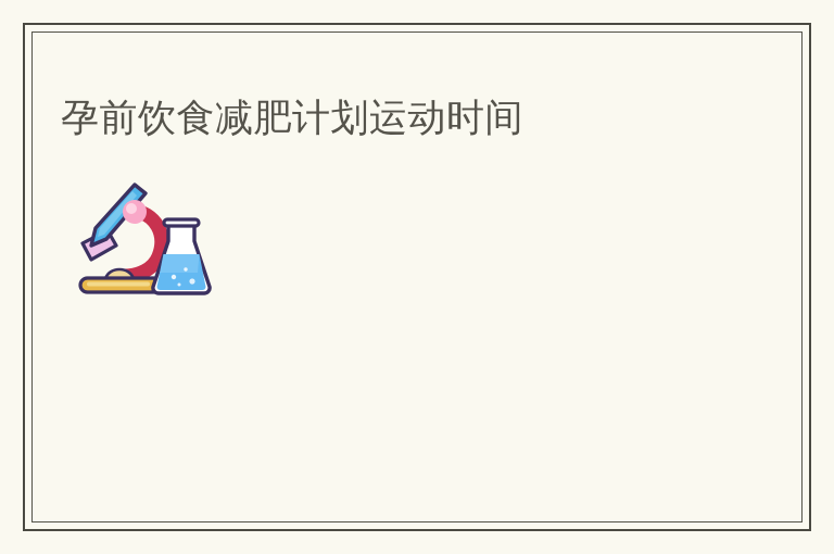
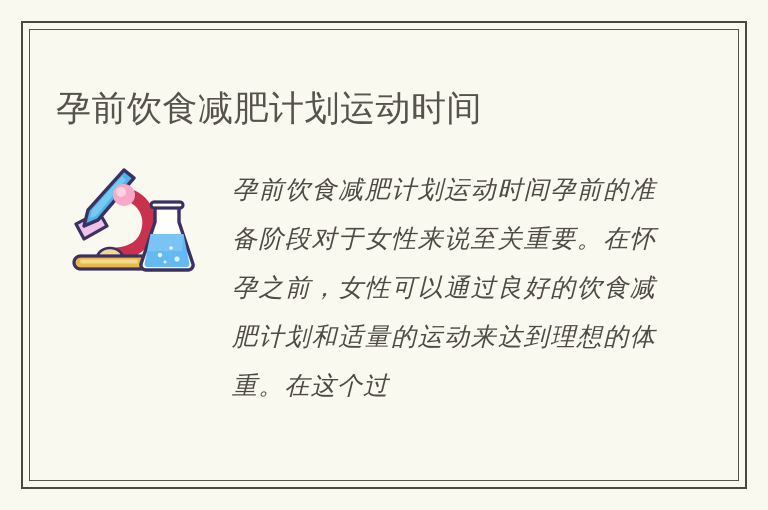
  孕前饮食减肥计划运动时间
+ 孕前饮食减肥计划运动时间孕前的准备阶段对于女性来说至关重要。在怀孕之前，女性可以通过良好的饮食减肥计划和适量的运动来达到理想的体重。在这个过
